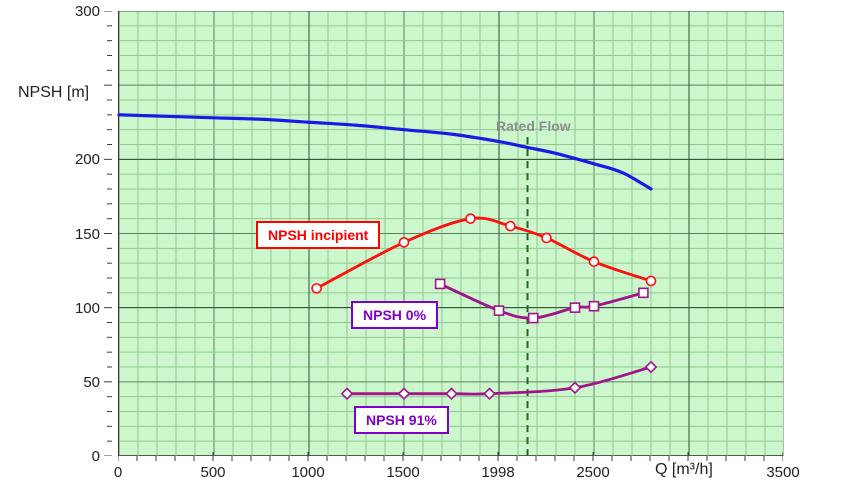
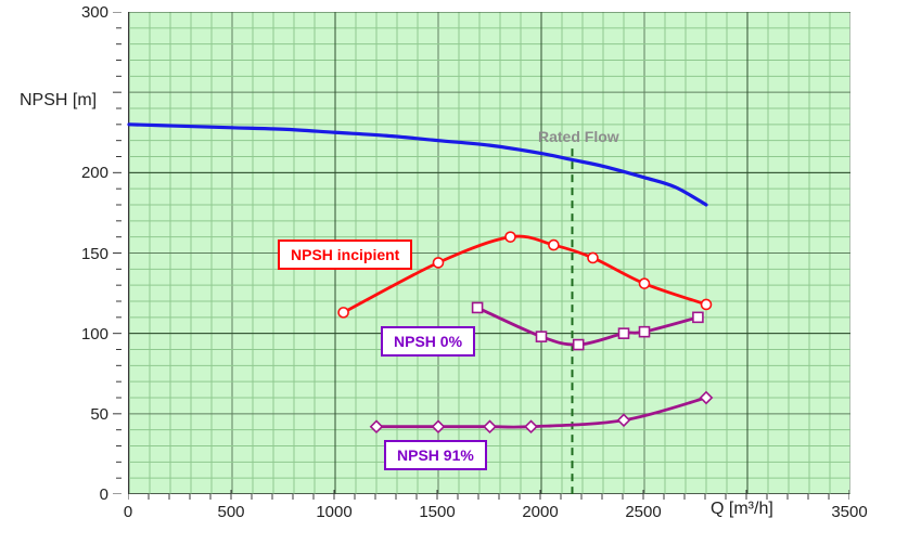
  NPSH [m]
  0
  50
  100
  150
  200
  300
  0
  500
  1000
  1500
- 1998
+ 2000
  2500
  3500
  Q [m³/h]
  Rated Flow
  NPSH incipient
  NPSH 0%
  NPSH 91%
